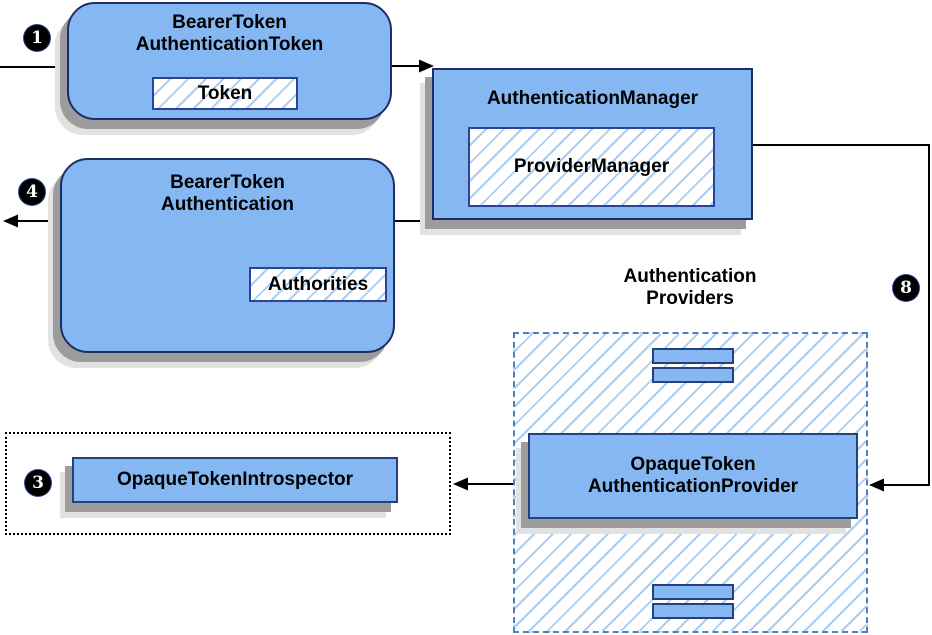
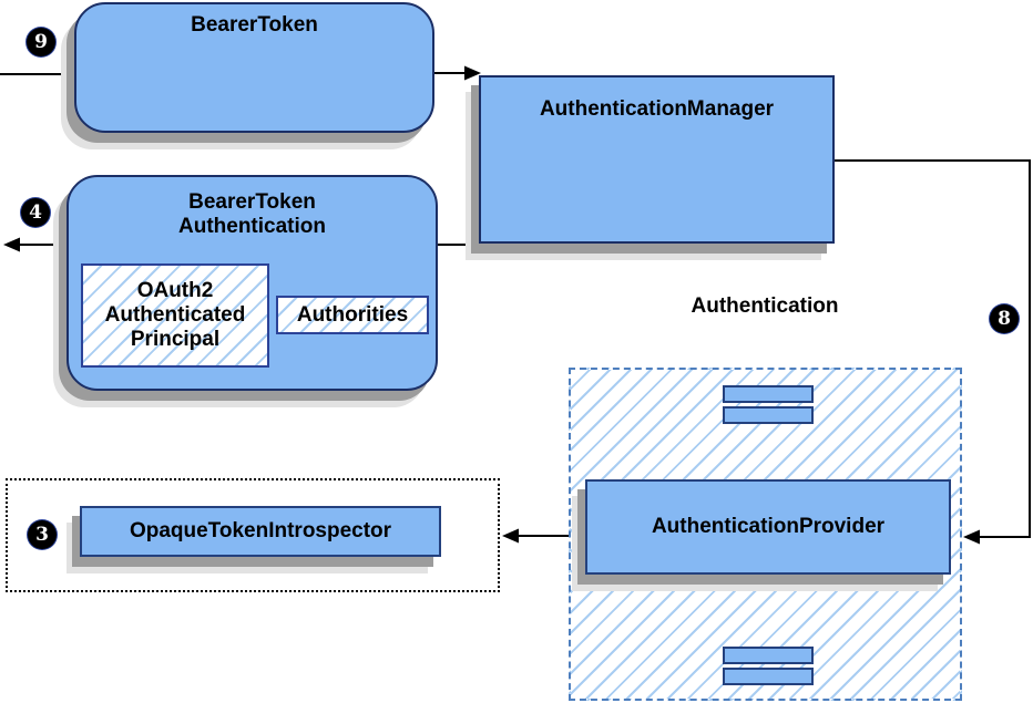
  BearerToken
- AuthenticationToken
- Token
  AuthenticationManager
- ProviderManager
  BearerToken
  Authentication
+ OAuth2
+ Authenticated
+ Principal
  Authorities
  Authentication
- Providers
- OpaqueToken
  AuthenticationProvider
  OpaqueTokenIntrospector
- 1
+ 9
  8
  3
  4
